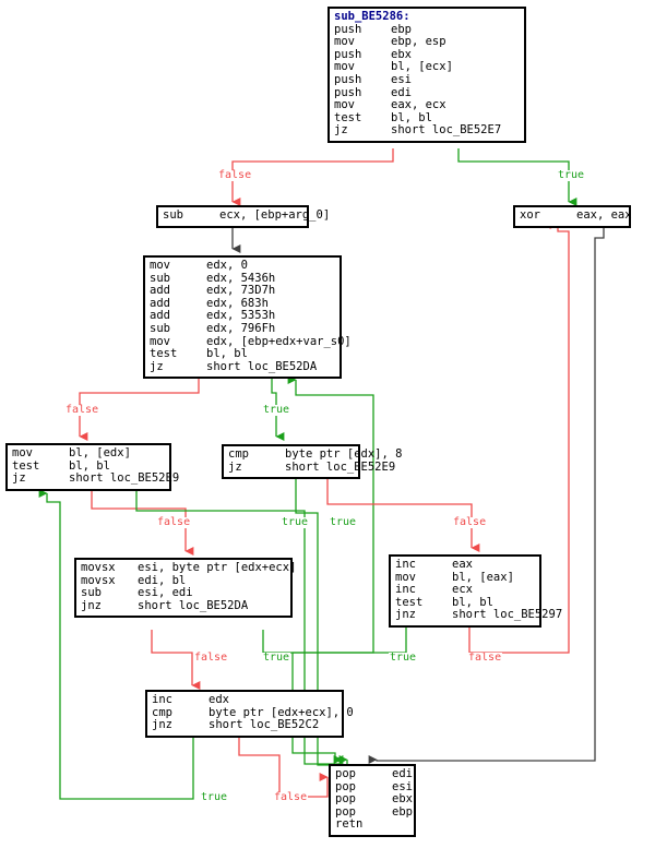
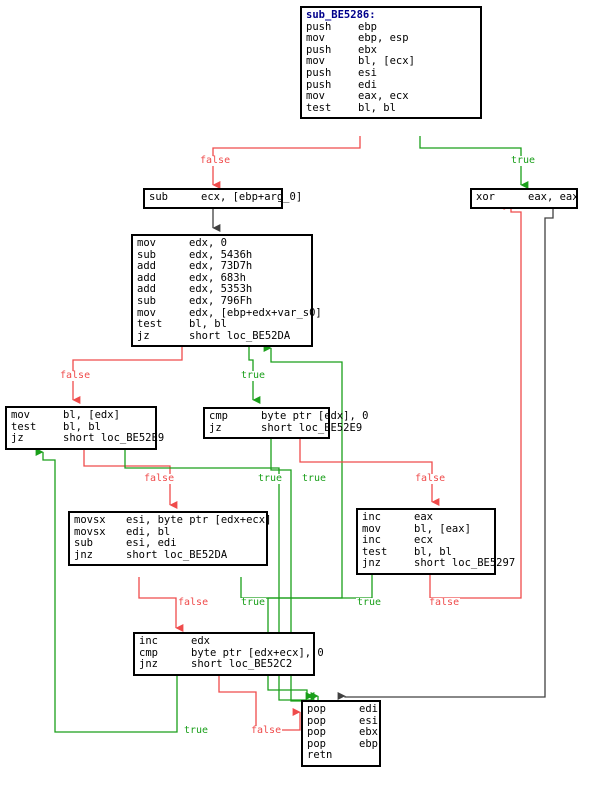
  sub_BE5286:
  push ebp
  mov ebp, esp
  push ebx
  mov bl, [ecx]
  push esi
  push edi
  mov eax, ecx
  test bl, bl
- jz short loc_BE52E7
  sub ecx, [ebp+arg_0]
  mov edx, 0
  sub edx, 5436h
  add edx, 73D7h
  add edx, 683h
  add edx, 5353h
  sub edx, 796Fh
  mov edx, [ebp+edx+var_s0]
  test bl, bl
  jz short loc_BE52DA
  xor eax, eax
  mov bl, [edx]
  test bl, bl
  jz short loc_BE52E9
- cmp byte ptr [edx], 8
+ cmp byte ptr [edx], 0
  jz short loc_BE52E9
  movsx esi, byte ptr [edx+ecx]
  movsx edi, bl
  sub esi, edi
  jnz short loc_BE52DA
  inc eax
  mov bl, [eax]
  inc ecx
  test bl, bl
  jnz short loc_BE5297
  inc edx
  cmp byte ptr [edx+ecx], 0
  jnz short loc_BE52C2
  pop edi
  pop esi
  pop ebx
  pop ebp
  retn
  false
  true
  false
  true
  false
  true
  true
  false
  false
  true
  true
  false
  true
  false
